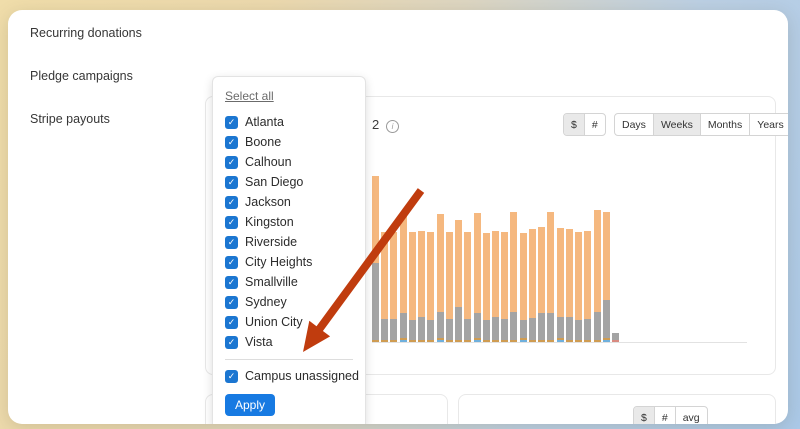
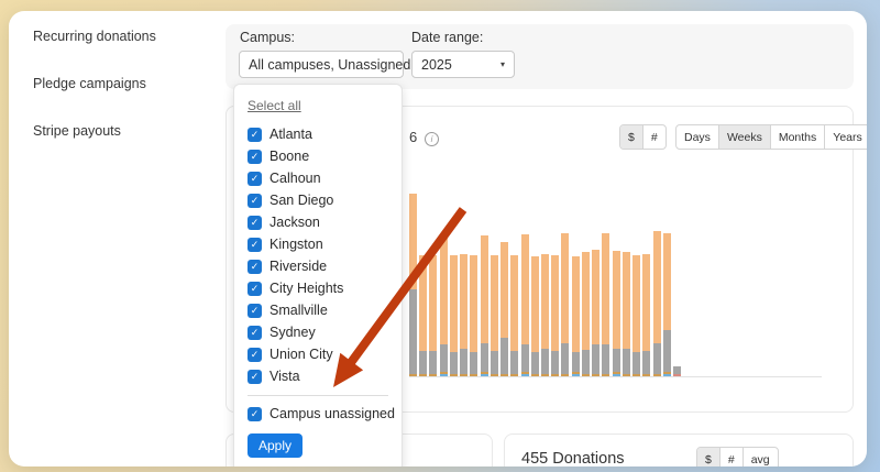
  Recurring donations
  Pledge campaigns
  Stripe payouts
+ Campus:
+ All campuses, Unassigned
+ Date range:
+ 2025
+ ▾
- 2
+ 6
  i
  $
  #
  Days
  Weeks
  Months
  Years
+ 455 Donations
  $
  #
  avg
  Select all
  ✓
  Atlanta
  ✓
  Boone
  ✓
  Calhoun
  ✓
  San Diego
  ✓
  Jackson
  ✓
  Kingston
  ✓
  Riverside
  ✓
  City Heights
  ✓
  Smallville
  ✓
  Sydney
  ✓
  Union City
  ✓
  Vista
  ✓
  Campus unassigned
  Apply
